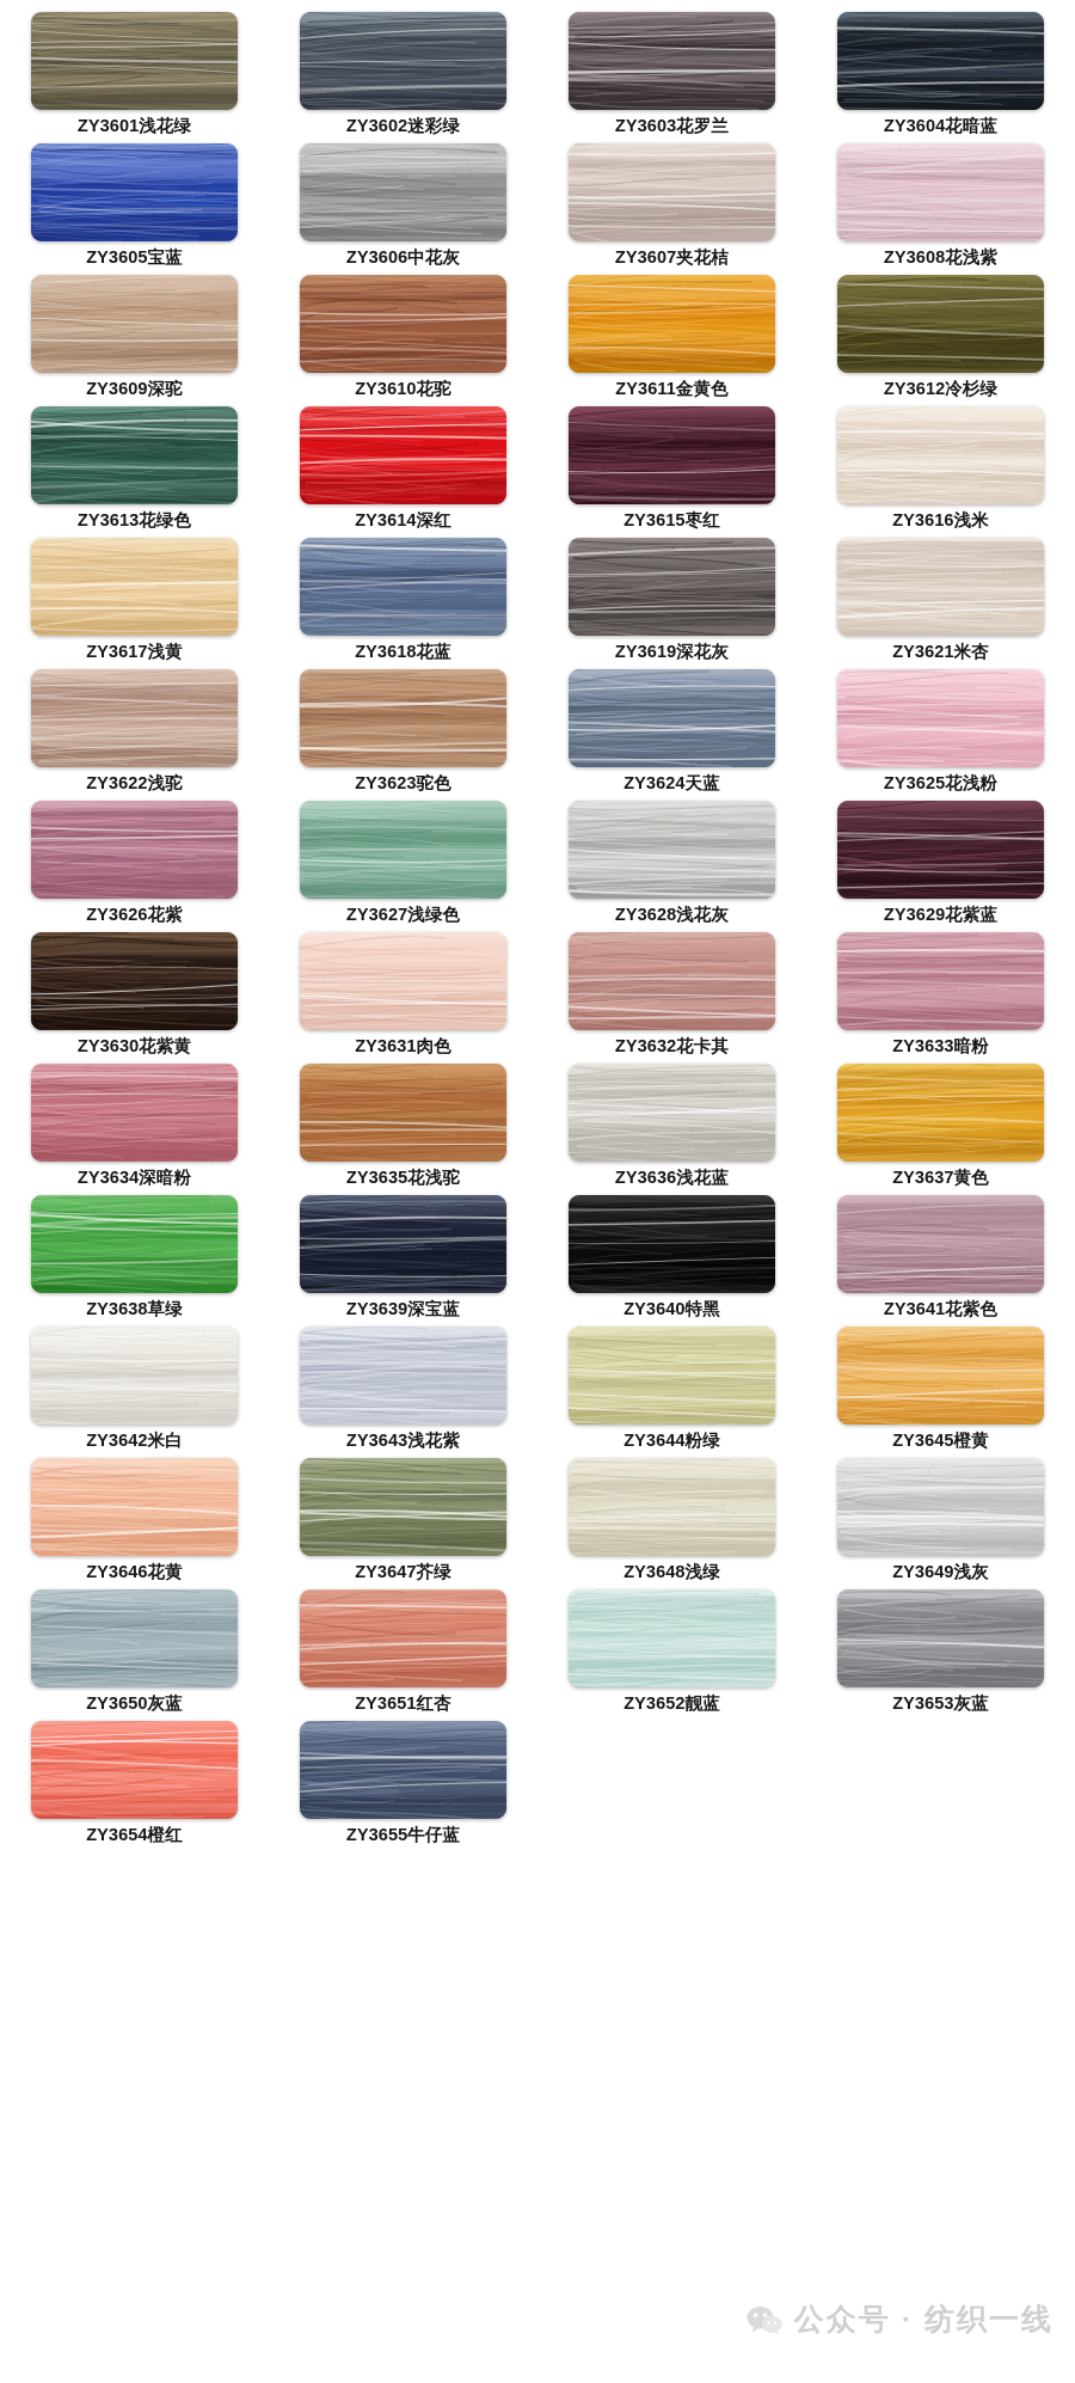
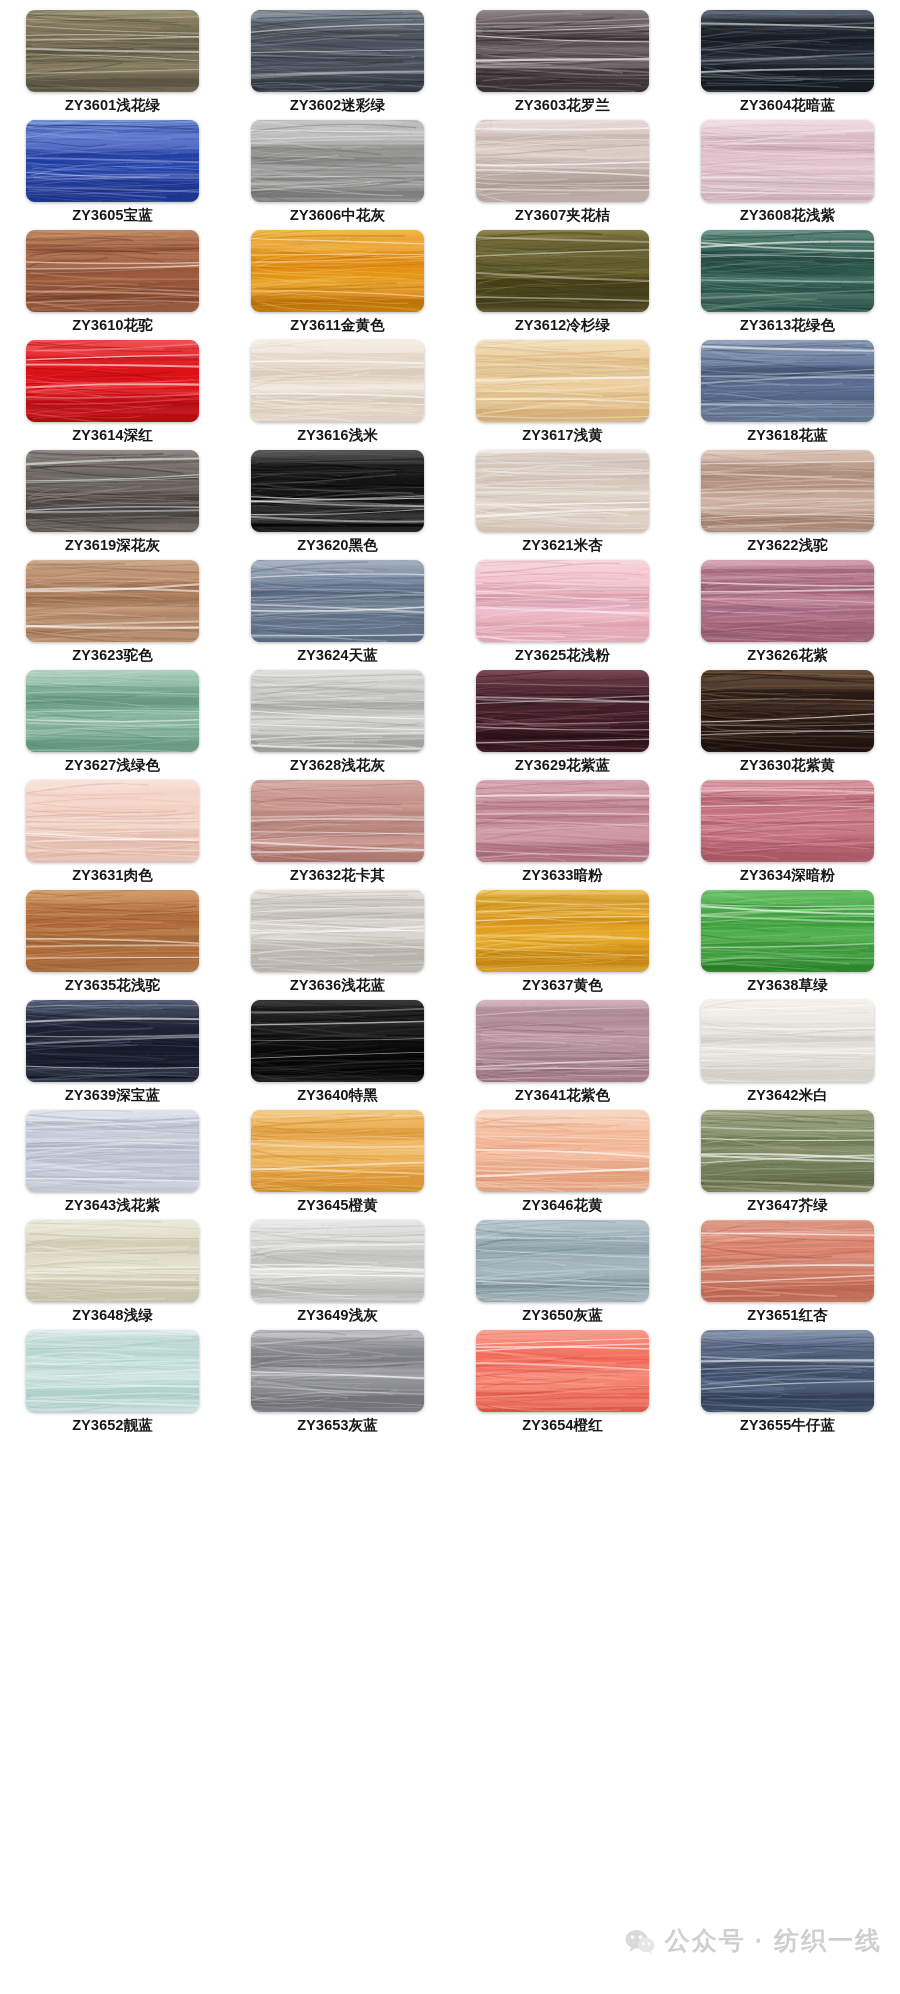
  ZY3601浅花绿
  ZY3602迷彩绿
  ZY3603花罗兰
  ZY3604花暗蓝
  ZY3605宝蓝
  ZY3606中花灰
  ZY3607夹花桔
  ZY3608花浅紫
- ZY3609深驼
  ZY3610花驼
  ZY3611金黄色
  ZY3612冷杉绿
  ZY3613花绿色
  ZY3614深红
- ZY3615枣红
  ZY3616浅米
  ZY3617浅黄
  ZY3618花蓝
  ZY3619深花灰
+ ZY3620黑色
  ZY3621米杏
  ZY3622浅驼
  ZY3623驼色
  ZY3624天蓝
  ZY3625花浅粉
  ZY3626花紫
  ZY3627浅绿色
  ZY3628浅花灰
  ZY3629花紫蓝
  ZY3630花紫黄
  ZY3631肉色
  ZY3632花卡其
  ZY3633暗粉
  ZY3634深暗粉
  ZY3635花浅驼
  ZY3636浅花蓝
  ZY3637黄色
  ZY3638草绿
  ZY3639深宝蓝
  ZY3640特黑
  ZY3641花紫色
  ZY3642米白
  ZY3643浅花紫
- ZY3644粉绿
  ZY3645橙黄
  ZY3646花黄
  ZY3647芥绿
  ZY3648浅绿
  ZY3649浅灰
  ZY3650灰蓝
  ZY3651红杏
  ZY3652靓蓝
  ZY3653灰蓝
  ZY3654橙红
  ZY3655牛仔蓝
  公众号 · 纺织一线
